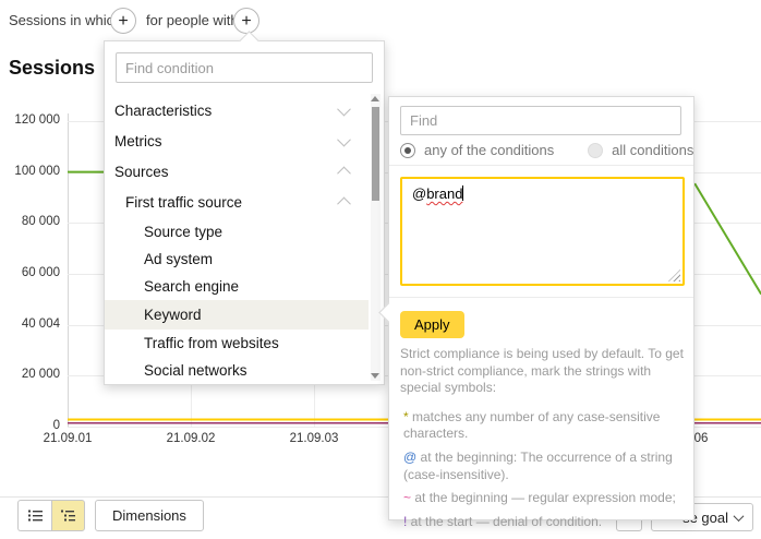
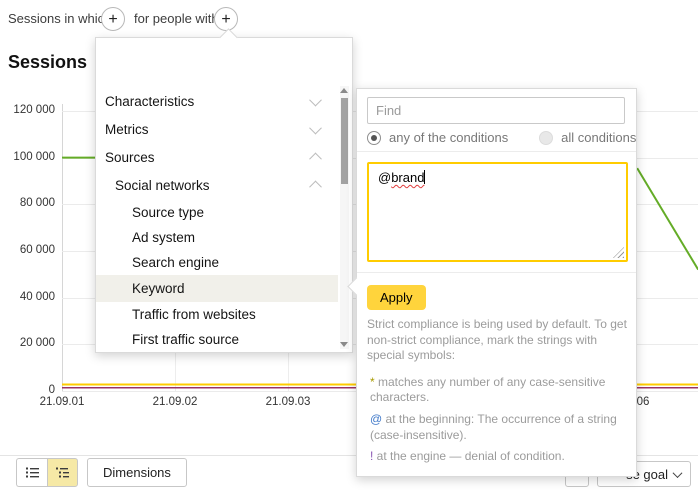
  Sessions in whi
  +
  for people wit
  +
  Sessions
  120 000
  100 000
  80 000
  60 000
- 40 004
+ 40 000
  20 000
  0
  21.09.01
  21.09.02
  21.09.03
  Dimensions
- Find condition
  Characteristics
  Metrics
  Sources
- First traffic source
+ Social networks
  Source type
  Ad system
  Search engine
  Keyword
  Traffic from websites
- Social networks
+ First traffic source
  Find
  any of the conditions all conditions
  @brand
  Apply
  Strict compliance is being used by default. To get non-strict compliance, mark the strings with special symbols:
  * matches any number of any case-sensitive characters.
  @ at the beginning: The occurrence of a string (case-insensitive).
- ~ at the beginning — regular expression mode;
- ! at the start — denial of condition.
+ ! at the engine — denial of condition.
